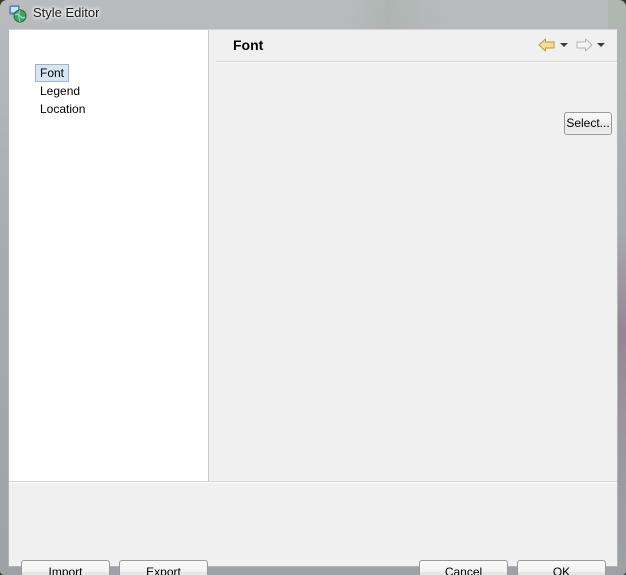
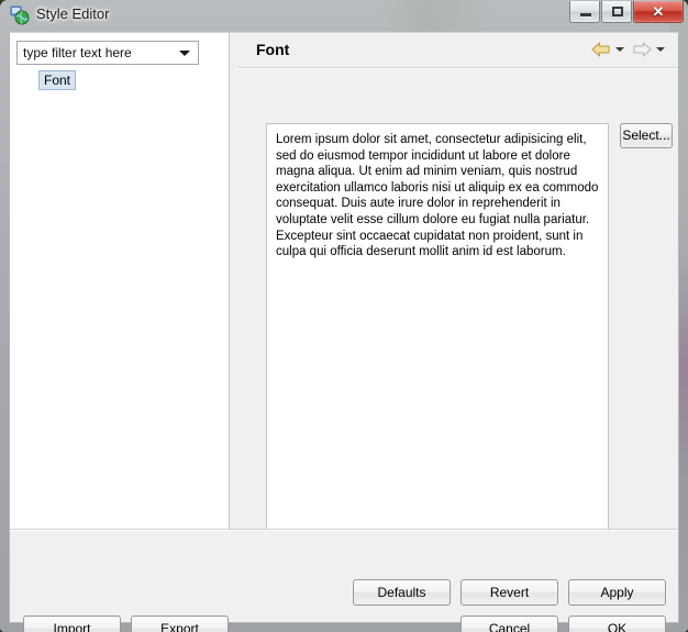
  Style Editor
+ ✕
+ type filter text here
  Font
- Legend
- Location
  Font
+ Lorem ipsum dolor sit amet, consectetur adipisicing elit, sed do eiusmod tempor incididunt ut labore et dolore magna aliqua. Ut enim ad minim veniam, quis nostrud exercitation ullamco laboris nisi ut aliquip ex ea commodo consequat. Duis aute irure dolor in reprehenderit in voluptate velit esse cillum dolore eu fugiat nulla pariatur. Excepteur sint occaecat cupidatat non proident, sunt in culpa qui officia deserunt mollit anim id est laborum.
  Select...
+ Defaults
+ Revert
+ Apply
  Cancel
  OK
  Import
  Export
